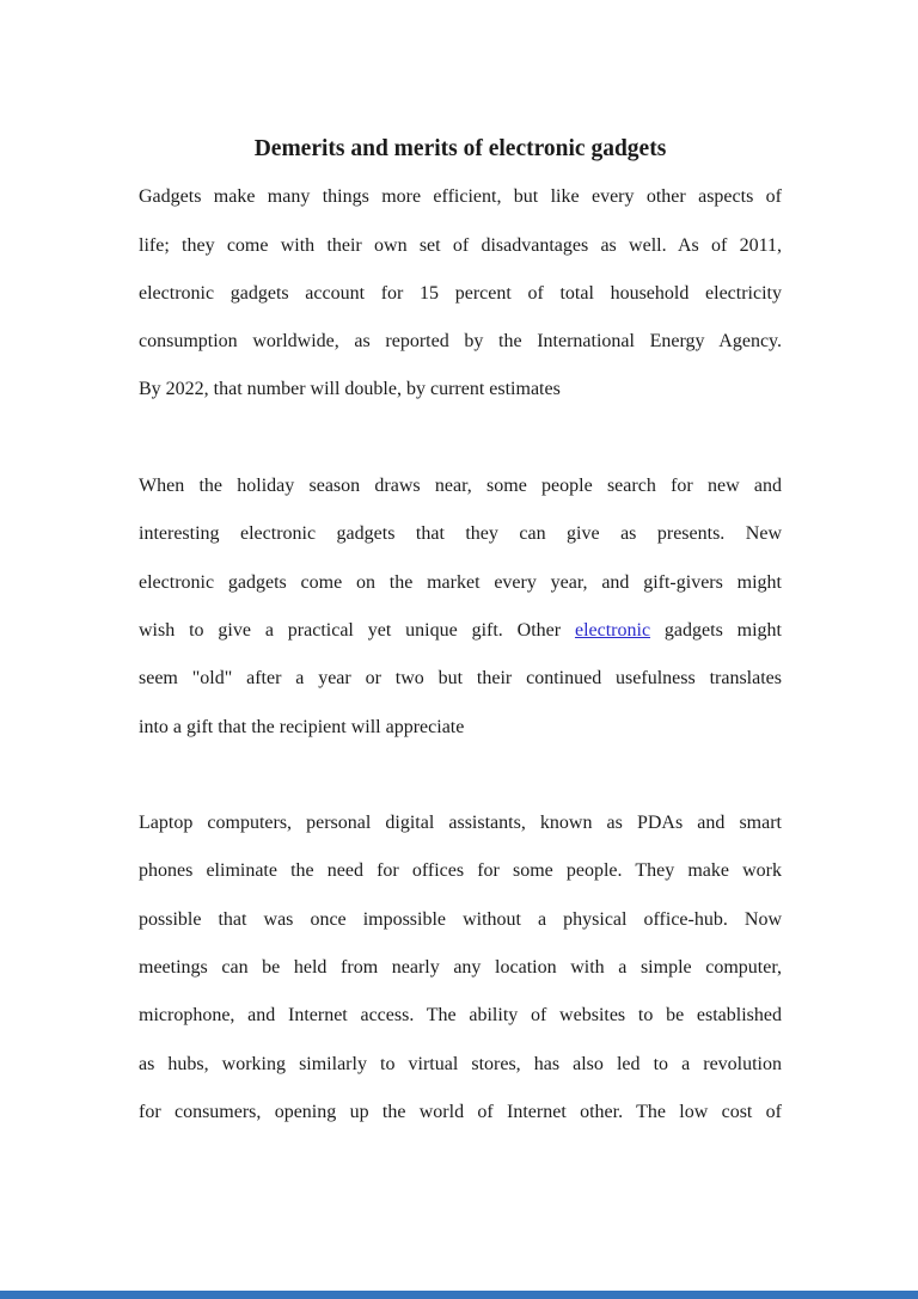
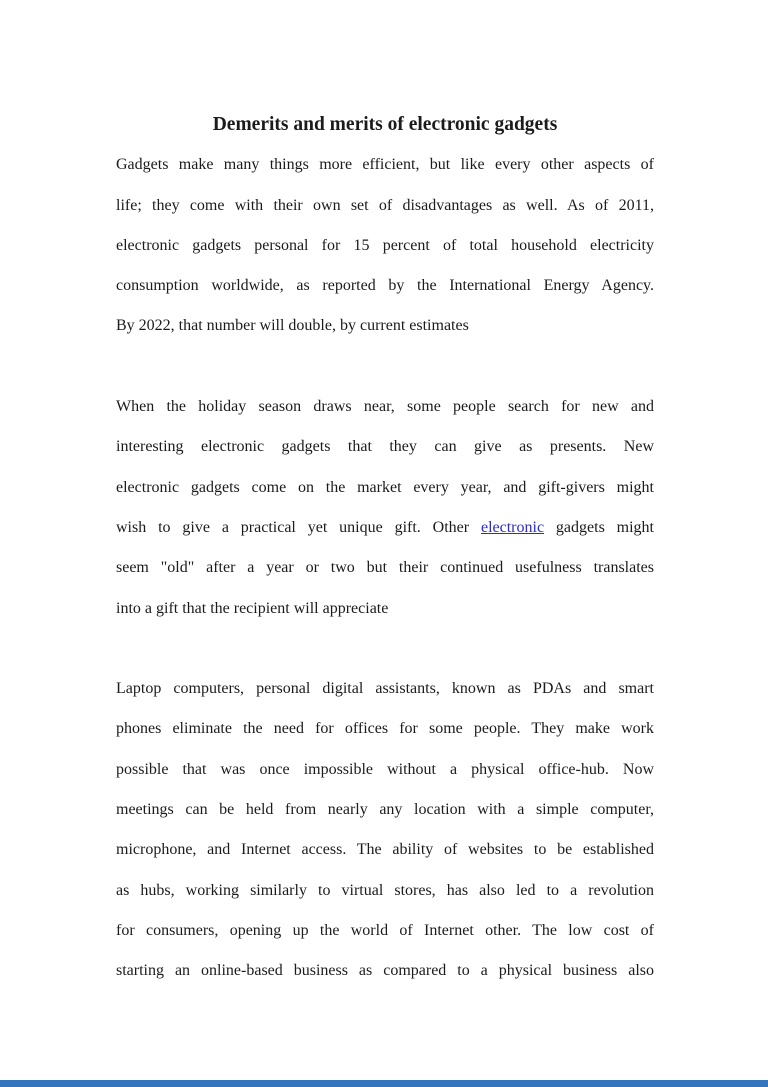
  Demerits and merits of electronic gadgets
  Gadgets make many things more efficient, but like every other aspects of
  life; they come with their own set of disadvantages as well. As of 2011,
- electronic gadgets account for 15 percent of total household electricity
+ electronic gadgets personal for 15 percent of total household electricity
  consumption worldwide, as reported by the International Energy Agency.
  By 2022, that number will double, by current estimates
  When the holiday season draws near, some people search for new and
  interesting electronic gadgets that they can give as presents. New
  electronic gadgets come on the market every year, and gift-givers might
  wish to give a practical yet unique gift. Other electronic gadgets might
  seem "old" after a year or two but their continued usefulness translates
  into a gift that the recipient will appreciate
  Laptop computers, personal digital assistants, known as PDAs and smart
  phones eliminate the need for offices for some people. They make work
  possible that was once impossible without a physical office-hub. Now
  meetings can be held from nearly any location with a simple computer,
  microphone, and Internet access. The ability of websites to be established
  as hubs, working similarly to virtual stores, has also led to a revolution
  for consumers, opening up the world of Internet other. The low cost of
+ starting an online-based business as compared to a physical business also
